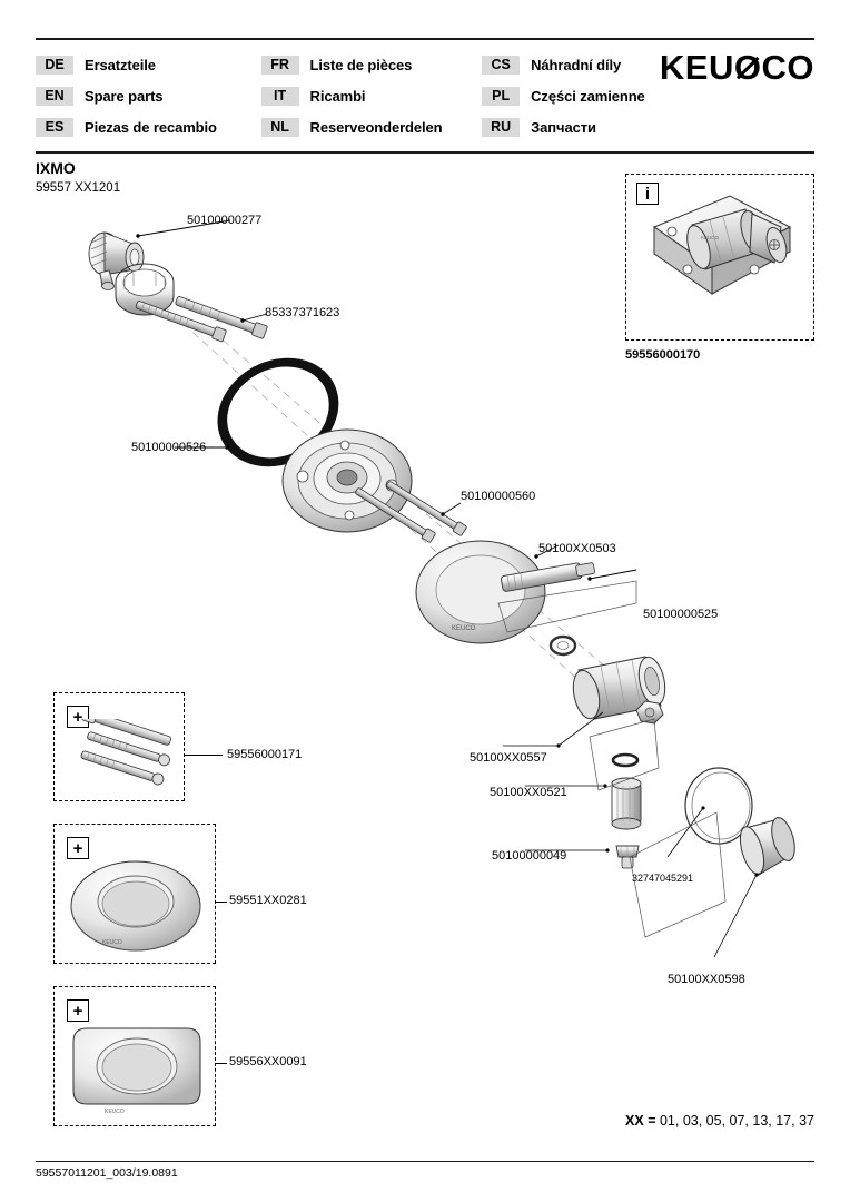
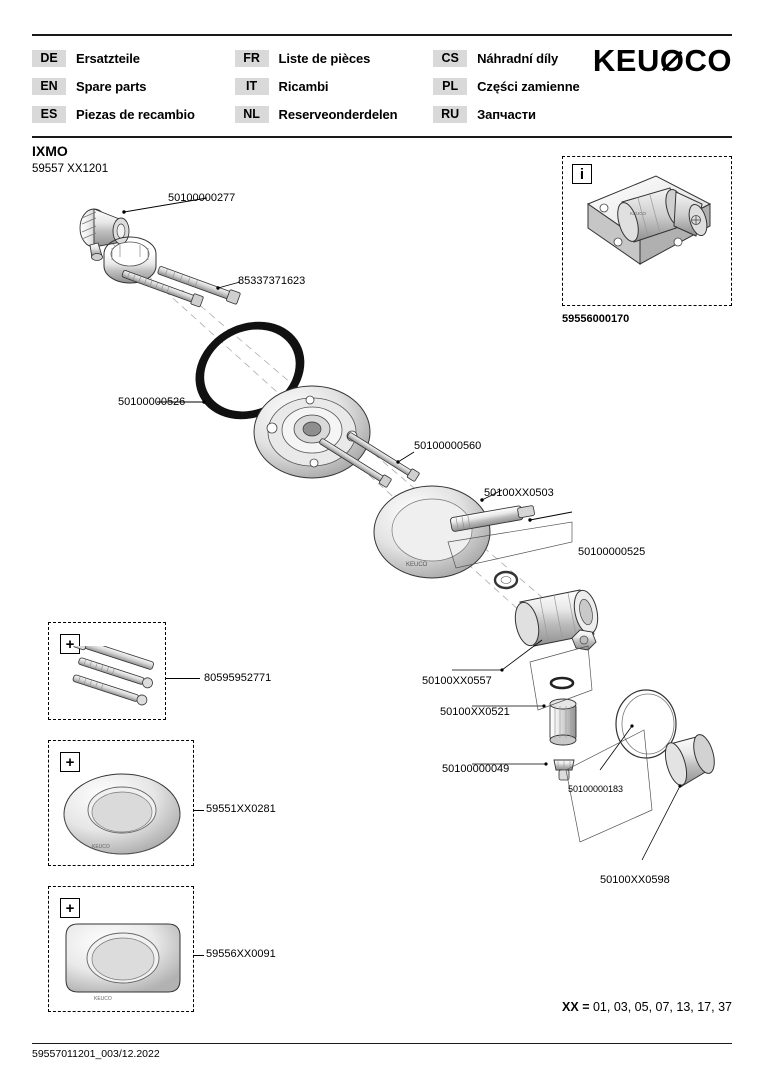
  DE
  Ersatzteile
  FR
  Liste de pièces
  CS
  Náhradní díly
  EN
  Spare parts
  IT
  Ricambi
  PL
  Części zamienne
  ES
  Piezas de recambio
  NL
  Reserveonderdelen
  RU
  Запчасти
  KEU CO
  IXMO
  59557 XX1201
  50100000277
  85337371623
  50100000526
  50100000560
  50100XX0503
  50100000525
  50100XX0557
  50100XX0521
  50100000049
- 32747045291
+ 50100000183
  50100XX0598
  i
  59556000170
  +
- 59556000171
+ 80595952771
  +
  59551XX0281
  +
  59556XX0091
  XX = 01, 03, 05, 07, 13, 17, 37
- 59557011201_003/19.0891
+ 59557011201_003/12.2022
